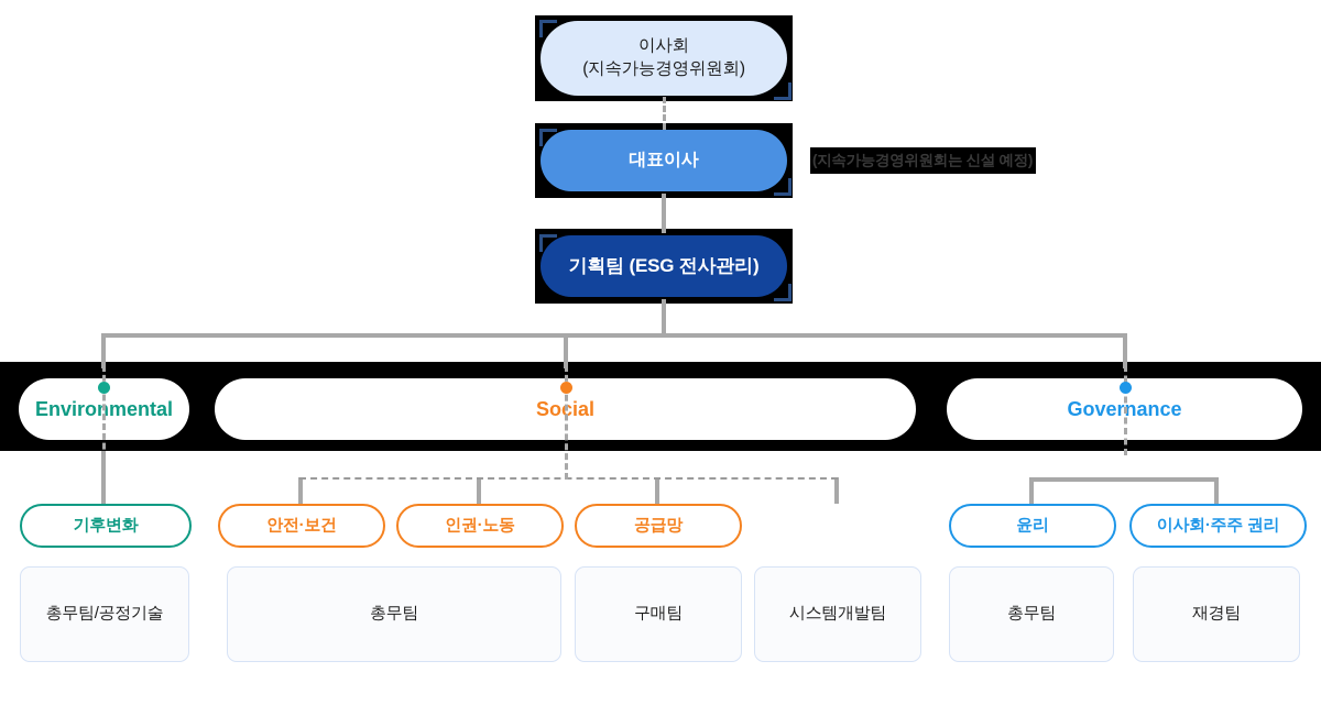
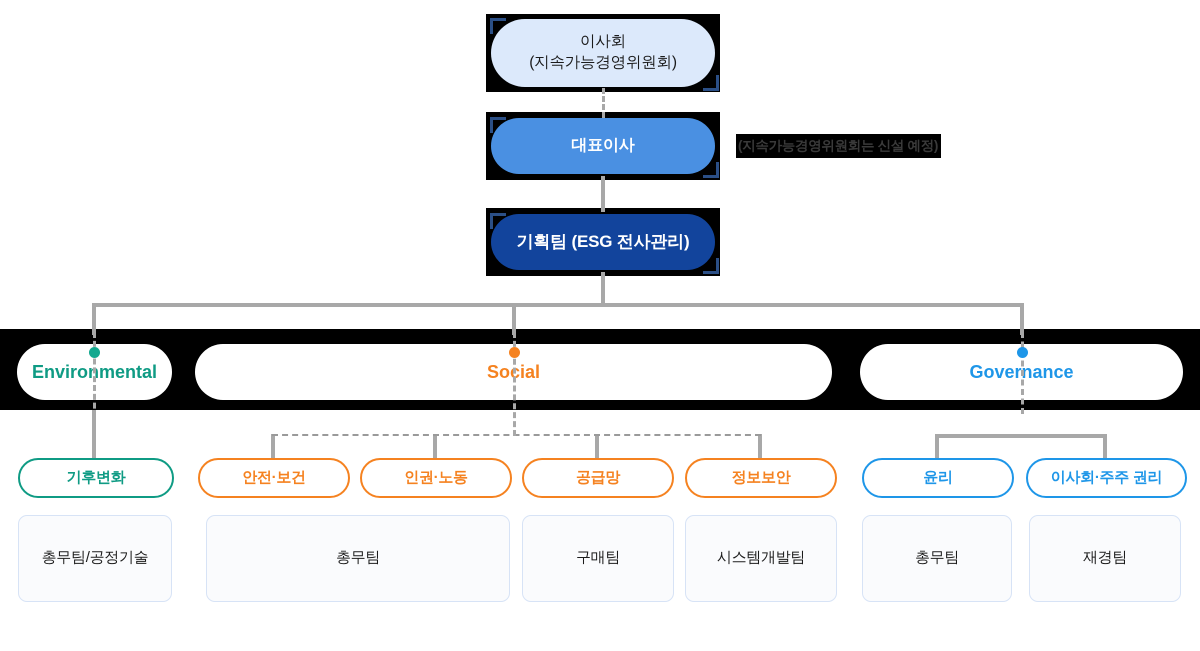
  이사회
  (지속가능경영위원회)
  대표이사
  기획팀 (ESG 전사관리)
  (지속가능경영위원회는 신설 예정)
  Environmental
  Social
  Governance
  기후변화
  안전·보건
  인권·노동
  공급망
+ 정보보안
  윤리
  이사회·주주 권리
  총무팀/공정기술
  총무팀
  구매팀
  시스템개발팀
  총무팀
  재경팀
